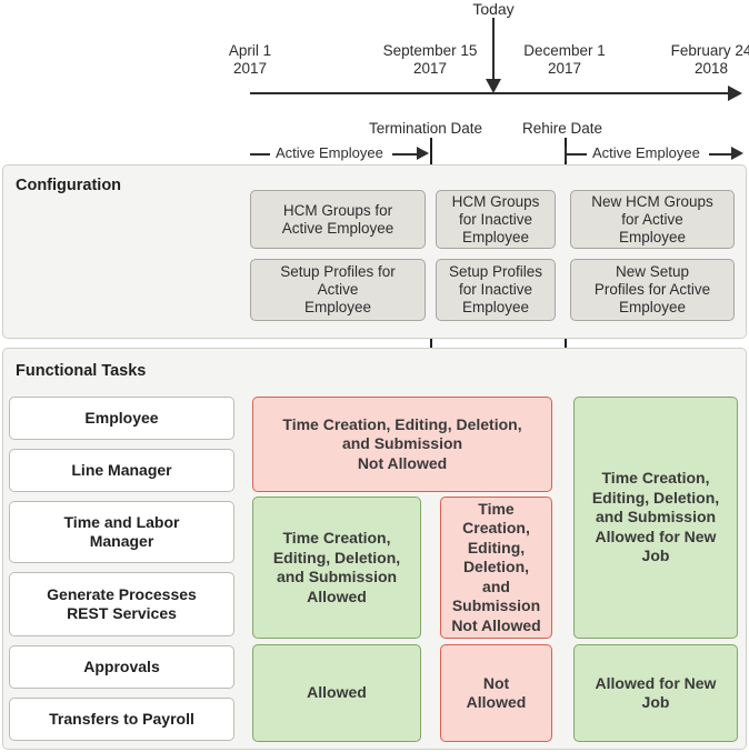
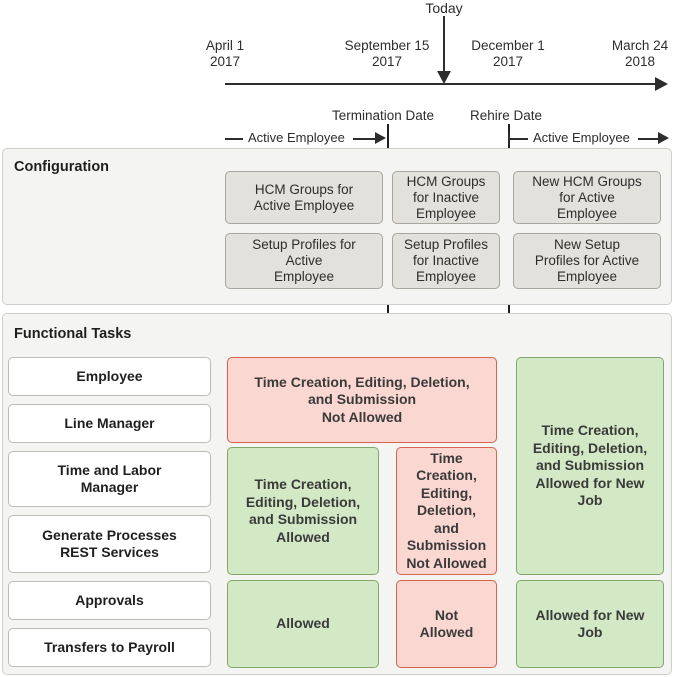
  Today
  April 1
  2017
  September 15
  2017
  December 1
  2017
- February 24
+ March 24
  2018
  Termination Date
  Rehire Date
  Active Employee
  Active Employee
  Configuration
  HCM Groups for
  Active Employee
  HCM Groups
  for Inactive
  Employee
  New HCM Groups
  for Active
  Employee
  Setup Profiles for
  Active
  Employee
  Setup Profiles
  for Inactive
  Employee
  New Setup
  Profiles for Active
  Employee
  Functional Tasks
  Employee
  Line Manager
  Time and Labor
  Manager
  Generate Processes
  REST Services
  Approvals
  Transfers to Payroll
  Time Creation, Editing, Deletion,
  and Submission
  Not Allowed
  Time Creation,
  Editing, Deletion,
  and Submission
  Allowed
  Time
  Creation,
  Editing,
  Deletion,
  and
  Submission
  Not Allowed
  Time Creation,
  Editing, Deletion,
  and Submission
  Allowed for New
  Job
  Allowed
  Not
  Allowed
  Allowed for New
  Job
